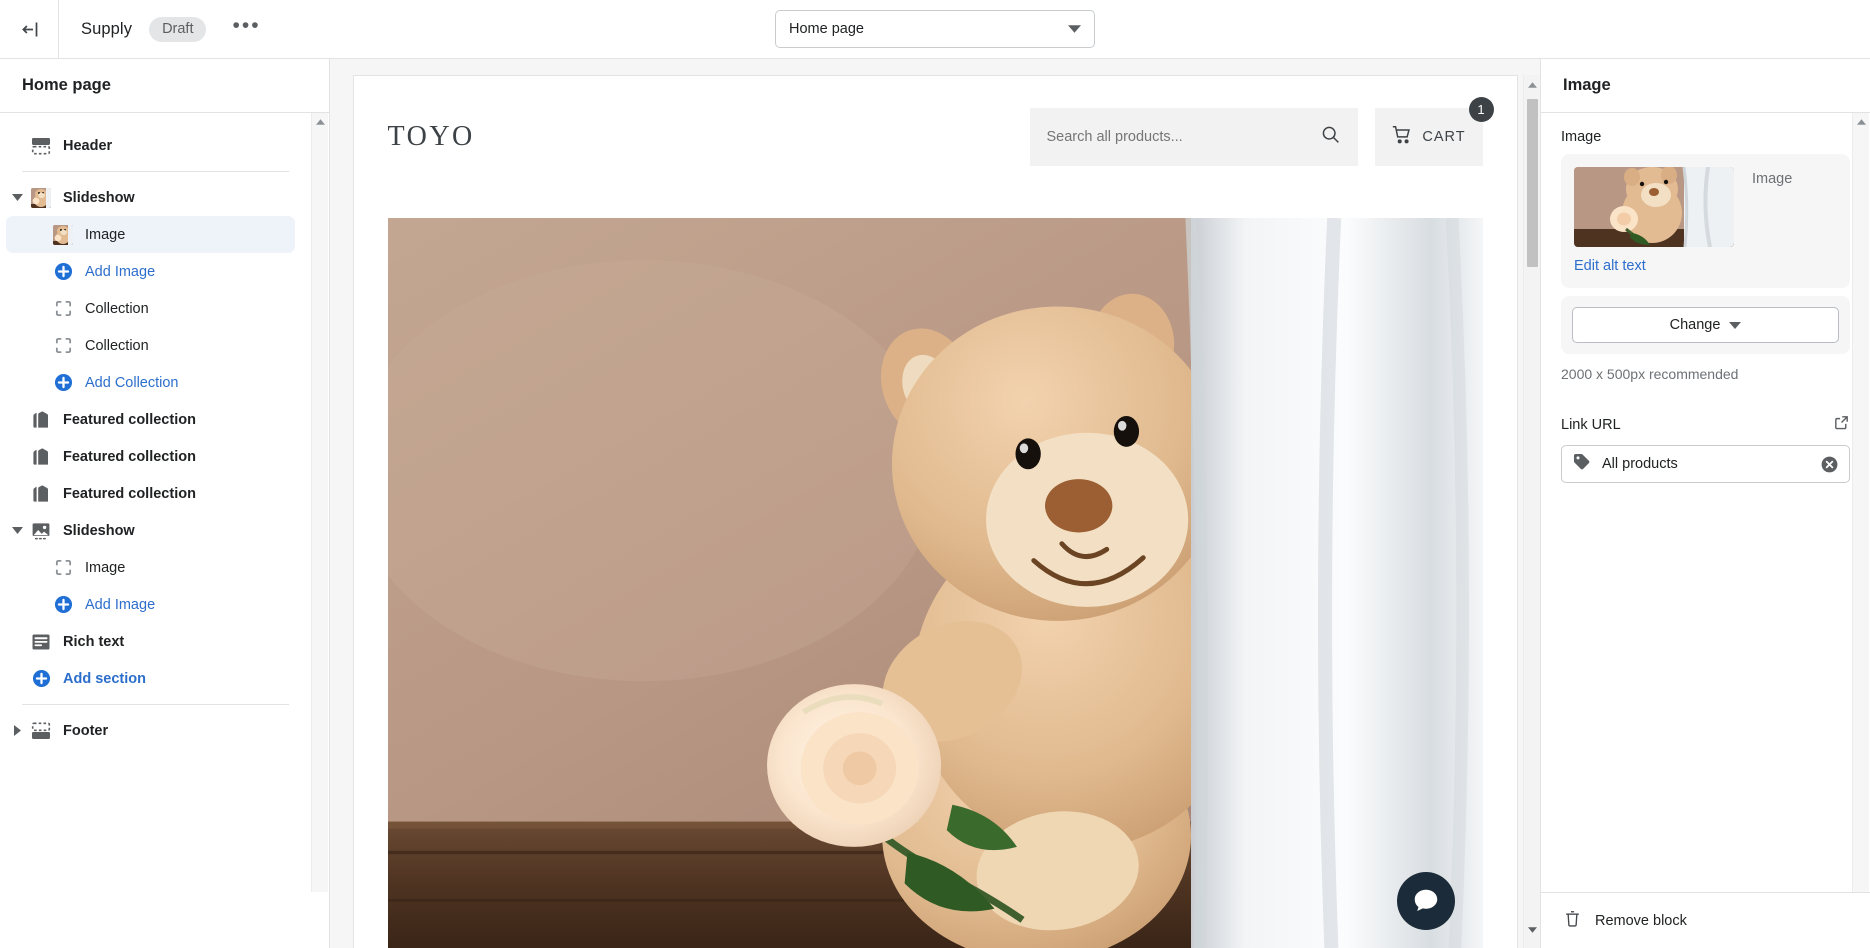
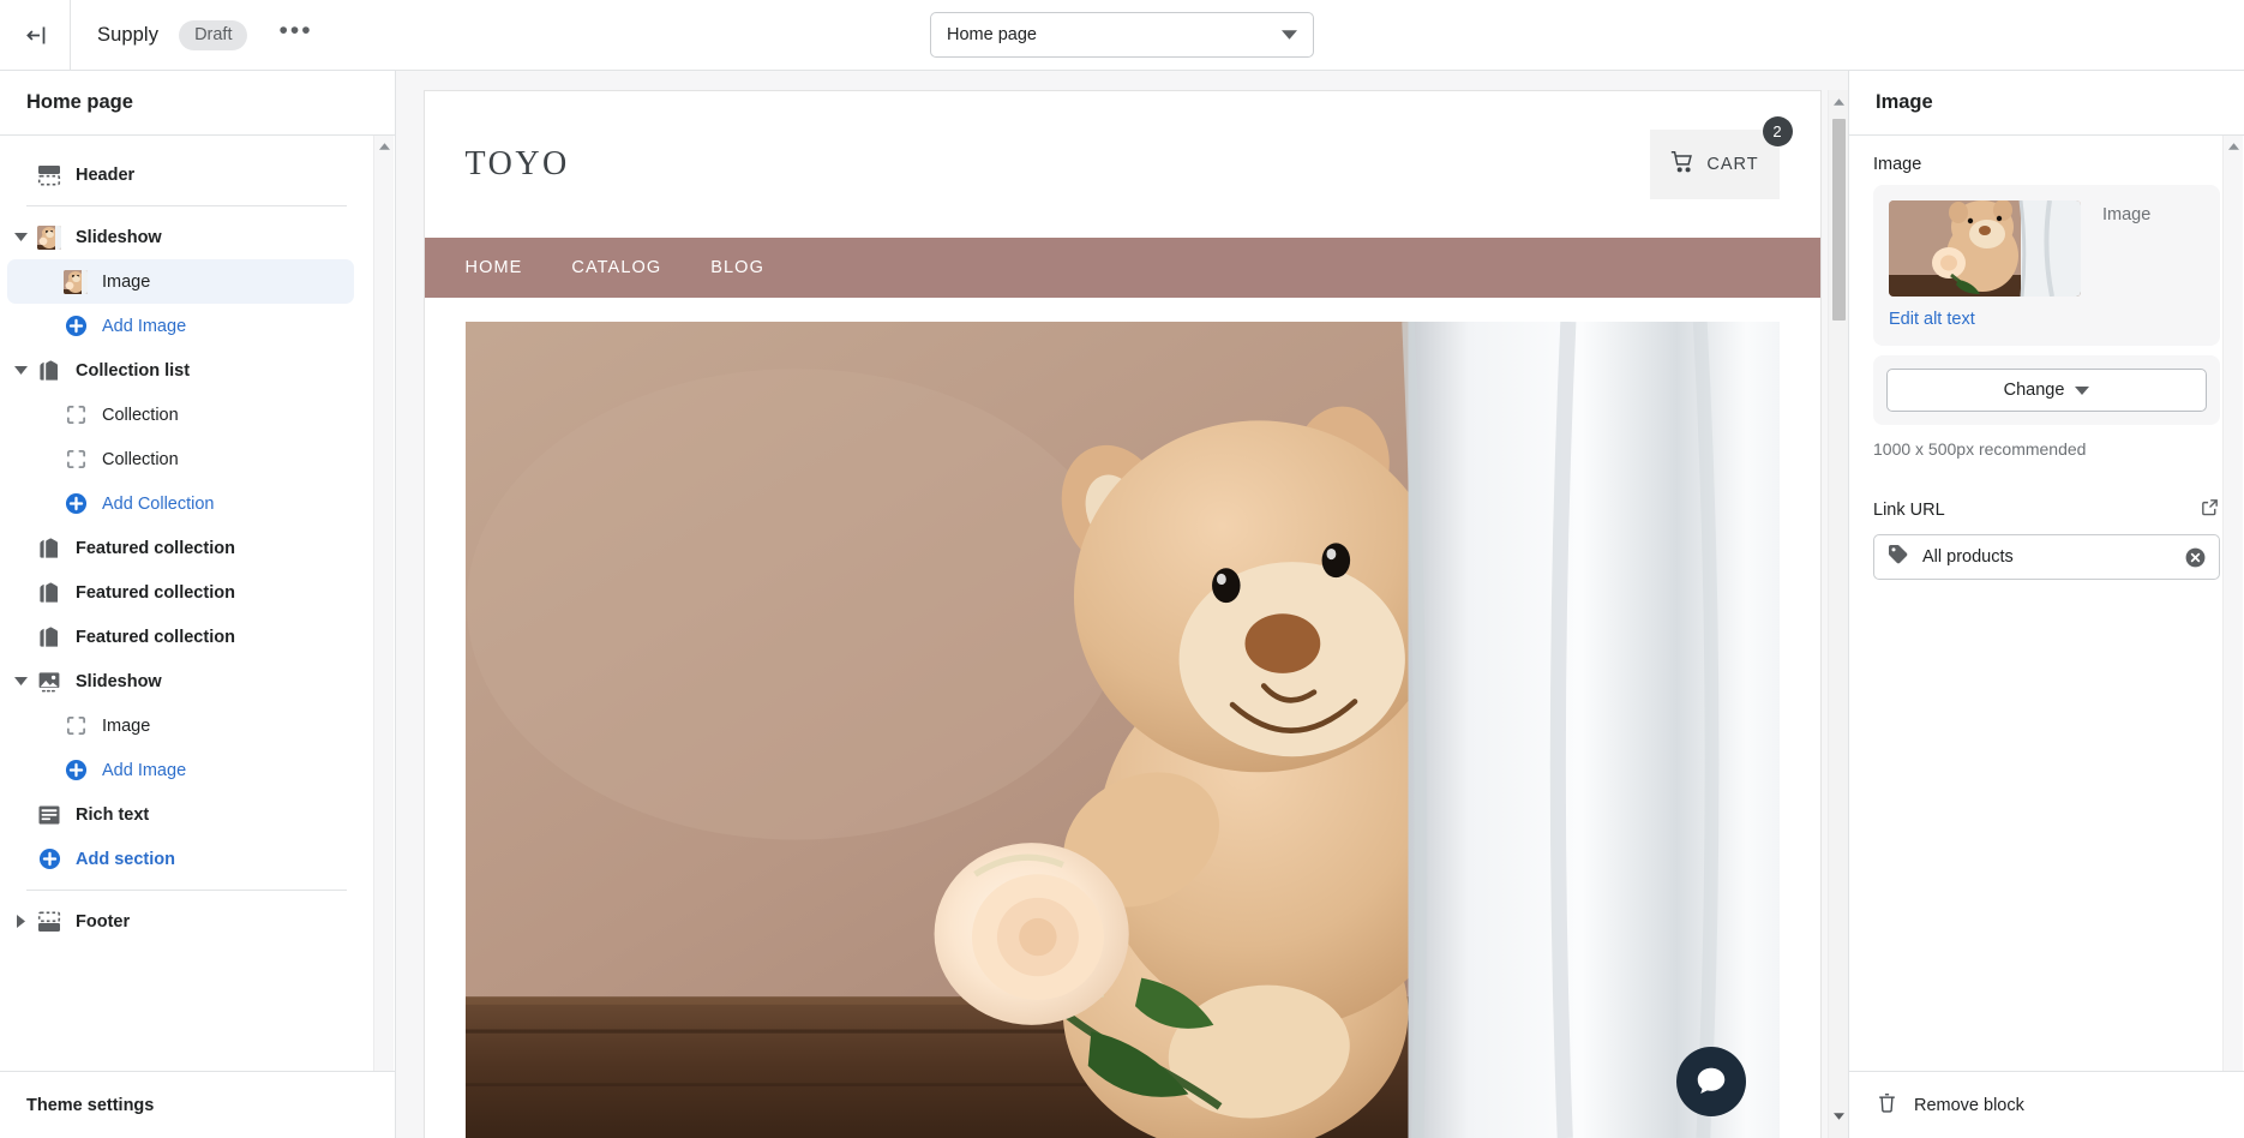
  Supply
  Draft
  •••
  Home page
  Home page
  Header
  Slideshow
  Image
  Add Image
+ Collection list
  Collection
  Collection
  Add Collection
  Featured collection
  Featured collection
  Featured collection
  Slideshow
  Image
  Add Image
  Rich text
  Add section
  Footer
+ Theme settings
  TOYO
- Search all products...
  CART
- 1
+ 2
+ HOME
+ CATALOG
+ BLOG
  Image
  Image
  Image
  Edit alt text
  Change
- 2000 x 500px recommended
+ 1000 x 500px recommended
  Link URL
  All products
  Remove block
